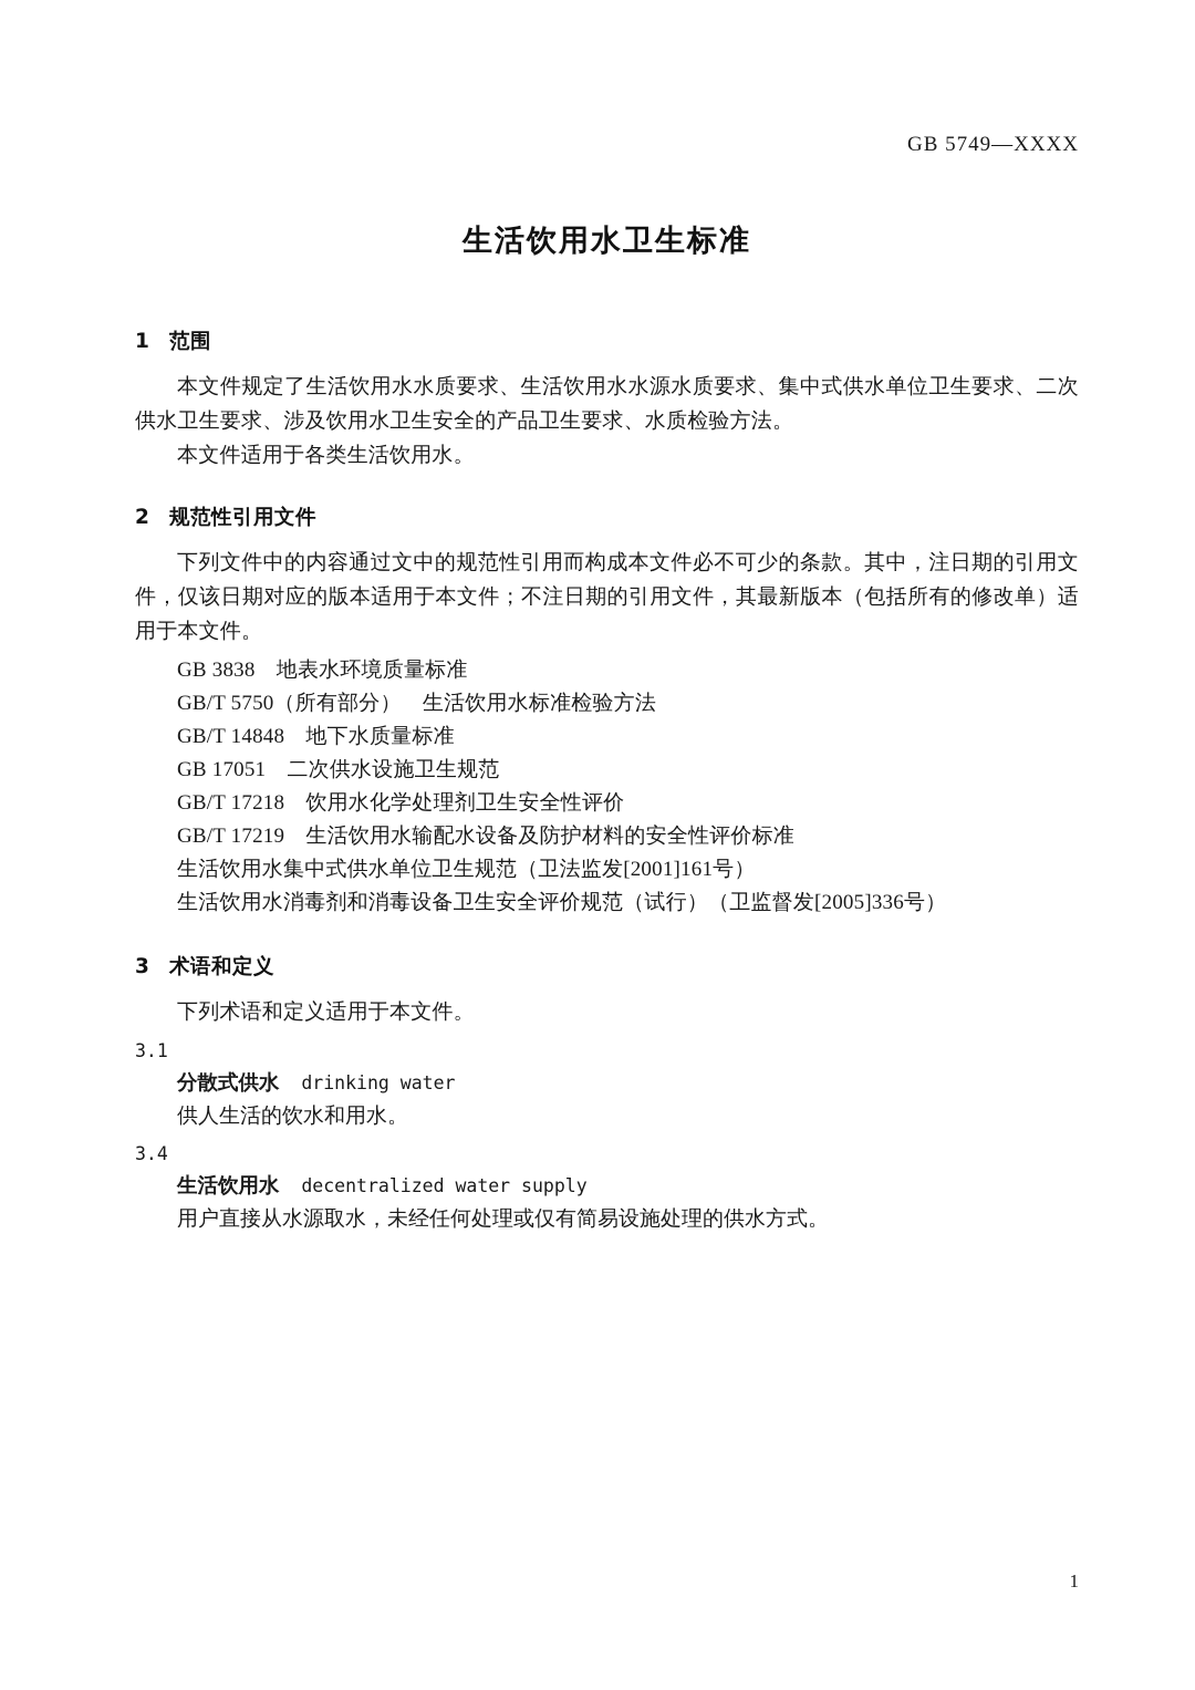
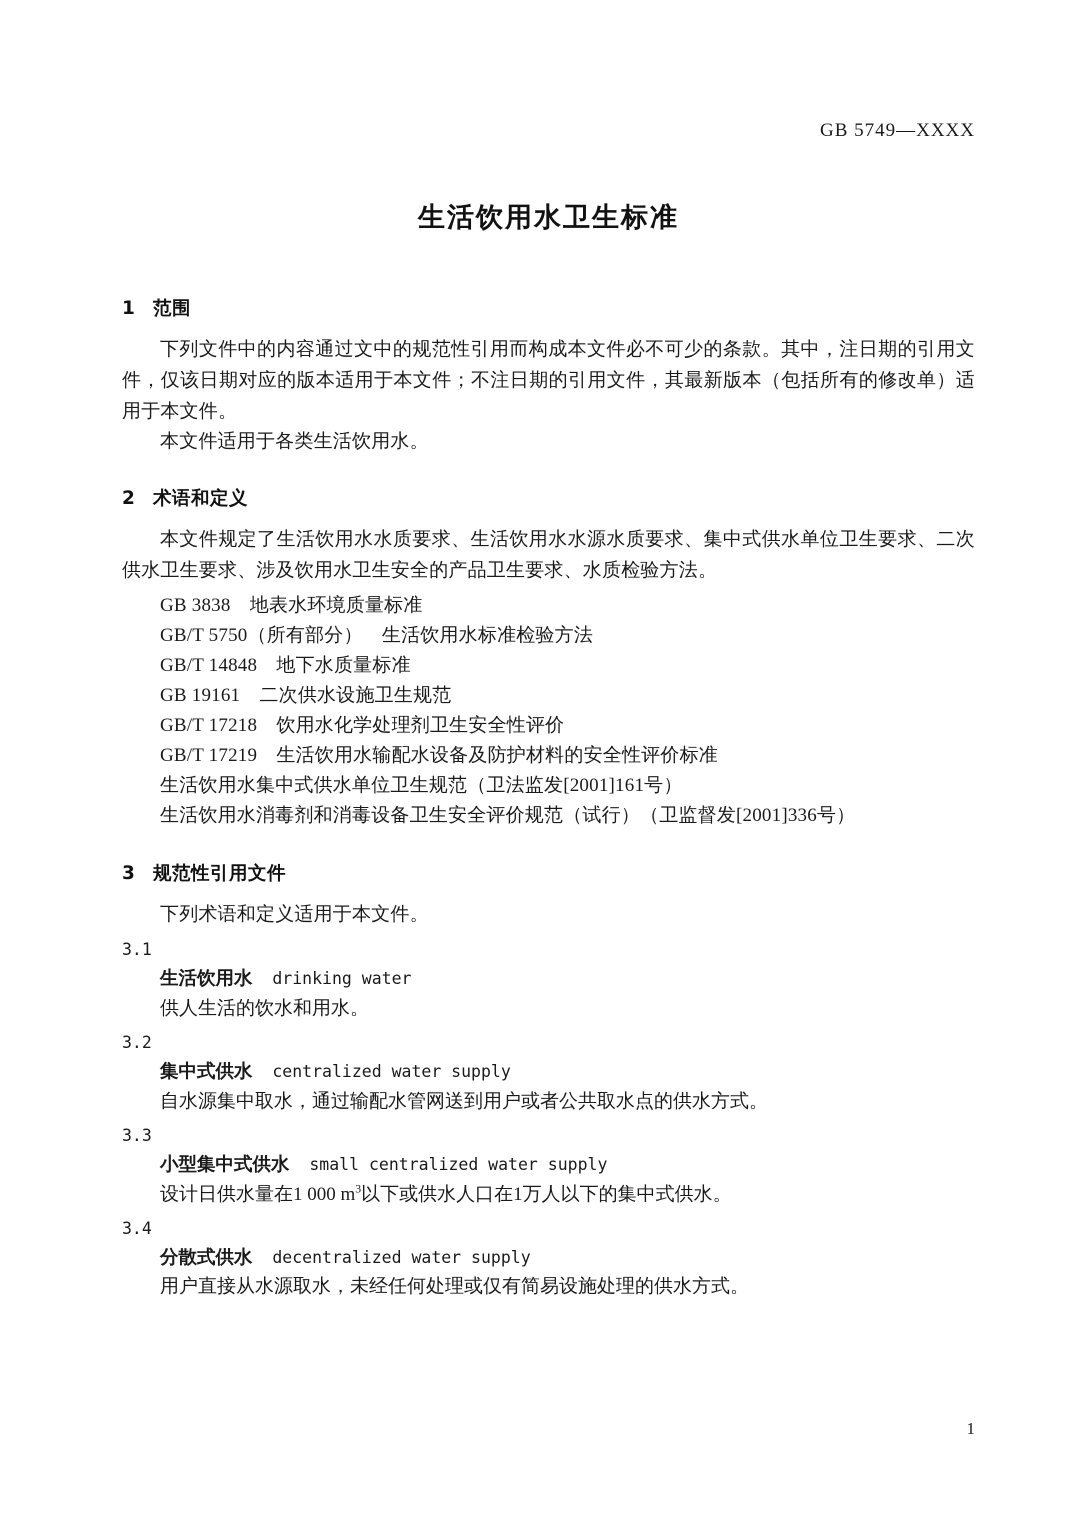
  GB 5749—XXXX
  生活饮用水卫生标准
  1 范围
- 本文件规定了生活饮用水水质要求、生活饮用水水源水质要求、集中式供水单位卫生要求、二次供水卫生要求、涉及饮用水卫生安全的产品卫生要求、水质检验方法。
+ 下列文件中的内容通过文中的规范性引用而构成本文件必不可少的条款。其中，注日期的引用文件，仅该日期对应的版本适用于本文件；不注日期的引用文件，其最新版本（包括所有的修改单）适用于本文件。
  本文件适用于各类生活饮用水。
- 2 规范性引用文件
+ 2 术语和定义
- 下列文件中的内容通过文中的规范性引用而构成本文件必不可少的条款。其中，注日期的引用文件，仅该日期对应的版本适用于本文件；不注日期的引用文件，其最新版本（包括所有的修改单）适用于本文件。
+ 本文件规定了生活饮用水水质要求、生活饮用水水源水质要求、集中式供水单位卫生要求、二次供水卫生要求、涉及饮用水卫生安全的产品卫生要求、水质检验方法。
  GB 3838 地表水环境质量标准
  GB/T 5750（所有部分） 生活饮用水标准检验方法
  GB/T 14848 地下水质量标准
- GB 17051 二次供水设施卫生规范
+ GB 19161 二次供水设施卫生规范
  GB/T 17218 饮用水化学处理剂卫生安全性评价
  GB/T 17219 生活饮用水输配水设备及防护材料的安全性评价标准
  生活饮用水集中式供水单位卫生规范（卫法监发[2001]161号）
- 生活饮用水消毒剂和消毒设备卫生安全评价规范（试行）（卫监督发[2005]336号）
+ 生活饮用水消毒剂和消毒设备卫生安全评价规范（试行）（卫监督发[2001]336号）
- 3 术语和定义
+ 3 规范性引用文件
  下列术语和定义适用于本文件。
  3.1
- 分散式供水 drinking water
+ 生活饮用水 drinking water
  供人生活的饮水和用水。
+ 3.2
+ 集中式供水 centralized water supply
+ 自水源集中取水，通过输配水管网送到用户或者公共取水点的供水方式。
+ 3.3
+ 小型集中式供水 small centralized water supply
+ 设计日供水量在1 000 m3以下或供水人口在1万人以下的集中式供水。
  3.4
- 生活饮用水 decentralized water supply
+ 分散式供水 decentralized water supply
  用户直接从水源取水，未经任何处理或仅有简易设施处理的供水方式。
  1
